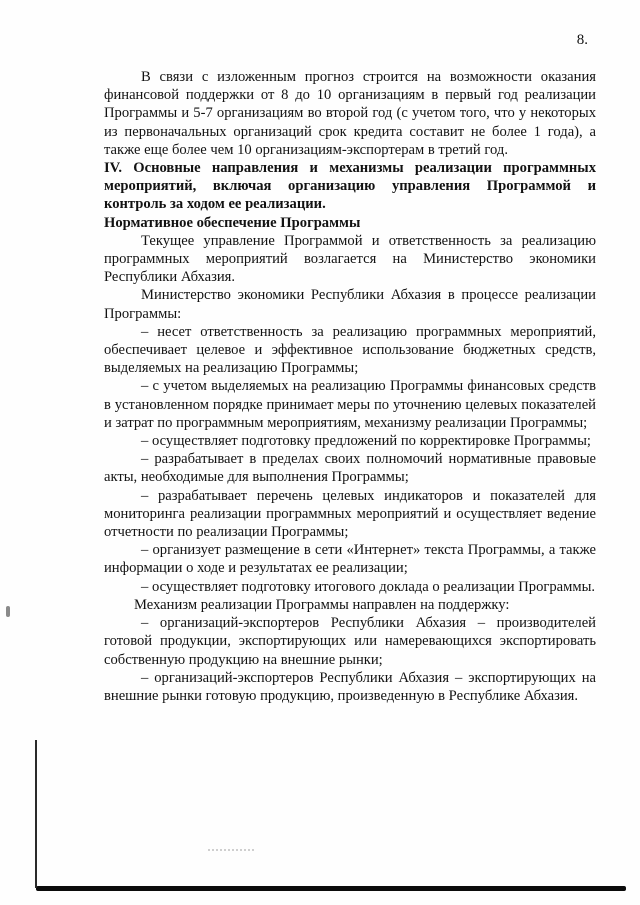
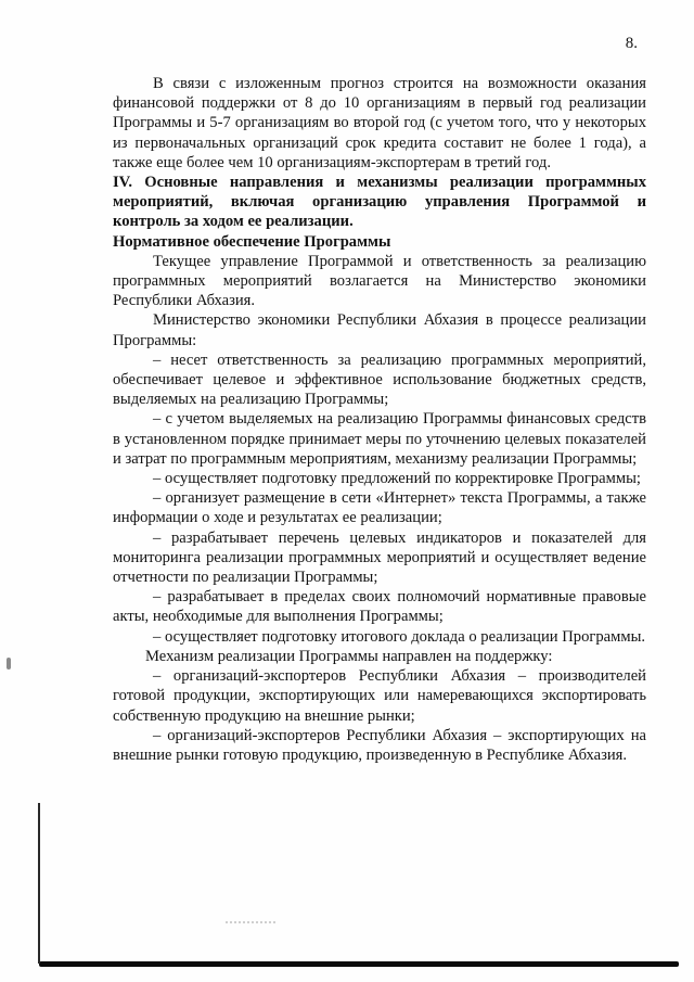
  8.
  В связи с изложенным прогноз строится на возможности оказания финансовой поддержки от 8 до 10 организациям в первый год реализации Программы и 5-7 организациям во второй год (с учетом того, что у некоторых из первоначальных организаций срок кредита составит не более 1 года), а также еще более чем 10 организациям-экспортерам в третий год.
  IV. Основные направления и механизмы реализации программных мероприятий, включая организацию управления Программой и контроль за ходом ее реализации.
  Нормативное обеспечение Программы
  Текущее управление Программой и ответственность за реализацию программных мероприятий возлагается на Министерство экономики Республики Абхазия.
  Министерство экономики Республики Абхазия в процессе реализации Программы:
  – несет ответственность за реализацию программных мероприятий, обеспечивает целевое и эффективное использование бюджетных средств, выделяемых на реализацию Программы;
  – с учетом выделяемых на реализацию Программы финансовых средств в установленном порядке принимает меры по уточнению целевых показателей и затрат по программным мероприятиям, механизму реализации Программы;
  – осуществляет подготовку предложений по корректировке Программы;
- – разрабатывает в пределах своих полномочий нормативные правовые акты, необходимые для выполнения Программы;
+ – организует размещение в сети «Интернет» текста Программы, а также информации о ходе и результатах ее реализации;
  – разрабатывает перечень целевых индикаторов и показателей для мониторинга реализации программных мероприятий и осуществляет ведение отчетности по реализации Программы;
- – организует размещение в сети «Интернет» текста Программы, а также информации о ходе и результатах ее реализации;
+ – разрабатывает в пределах своих полномочий нормативные правовые акты, необходимые для выполнения Программы;
  – осуществляет подготовку итогового доклада о реализации Программы.
  Механизм реализации Программы направлен на поддержку:
  – организаций-экспортеров Республики Абхазия – производителей готовой продукции, экспортирующих или намеревающихся экспортировать собственную продукцию на внешние рынки;
  – организаций-экспортеров Республики Абхазия – экспортирующих на внешние рынки готовую продукцию, произведенную в Республике Абхазия.
